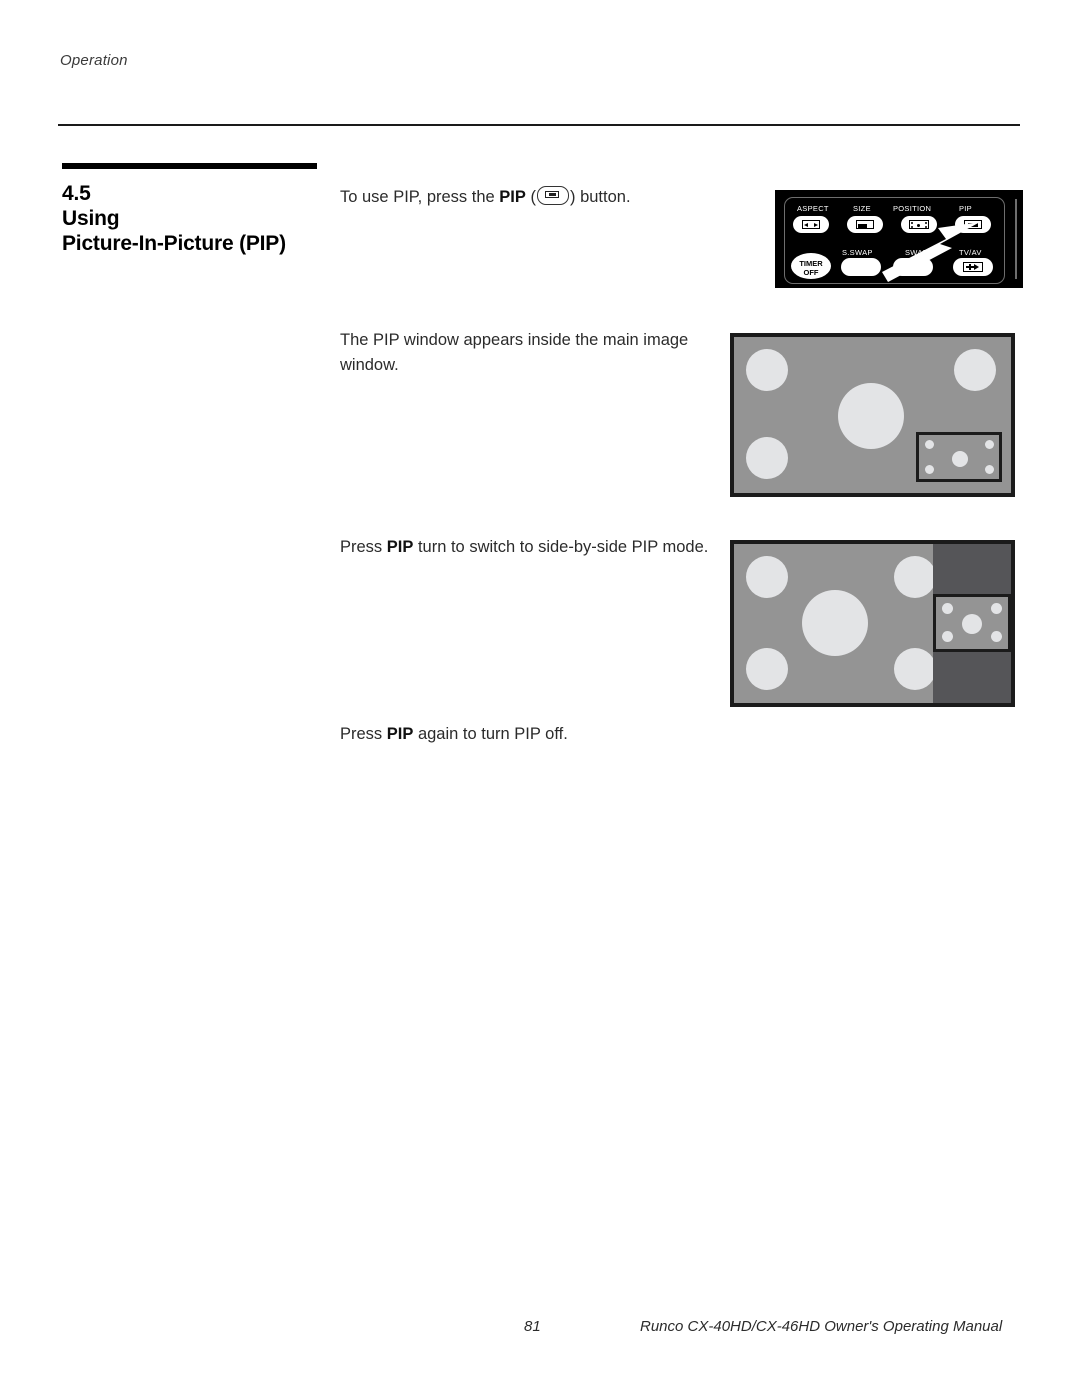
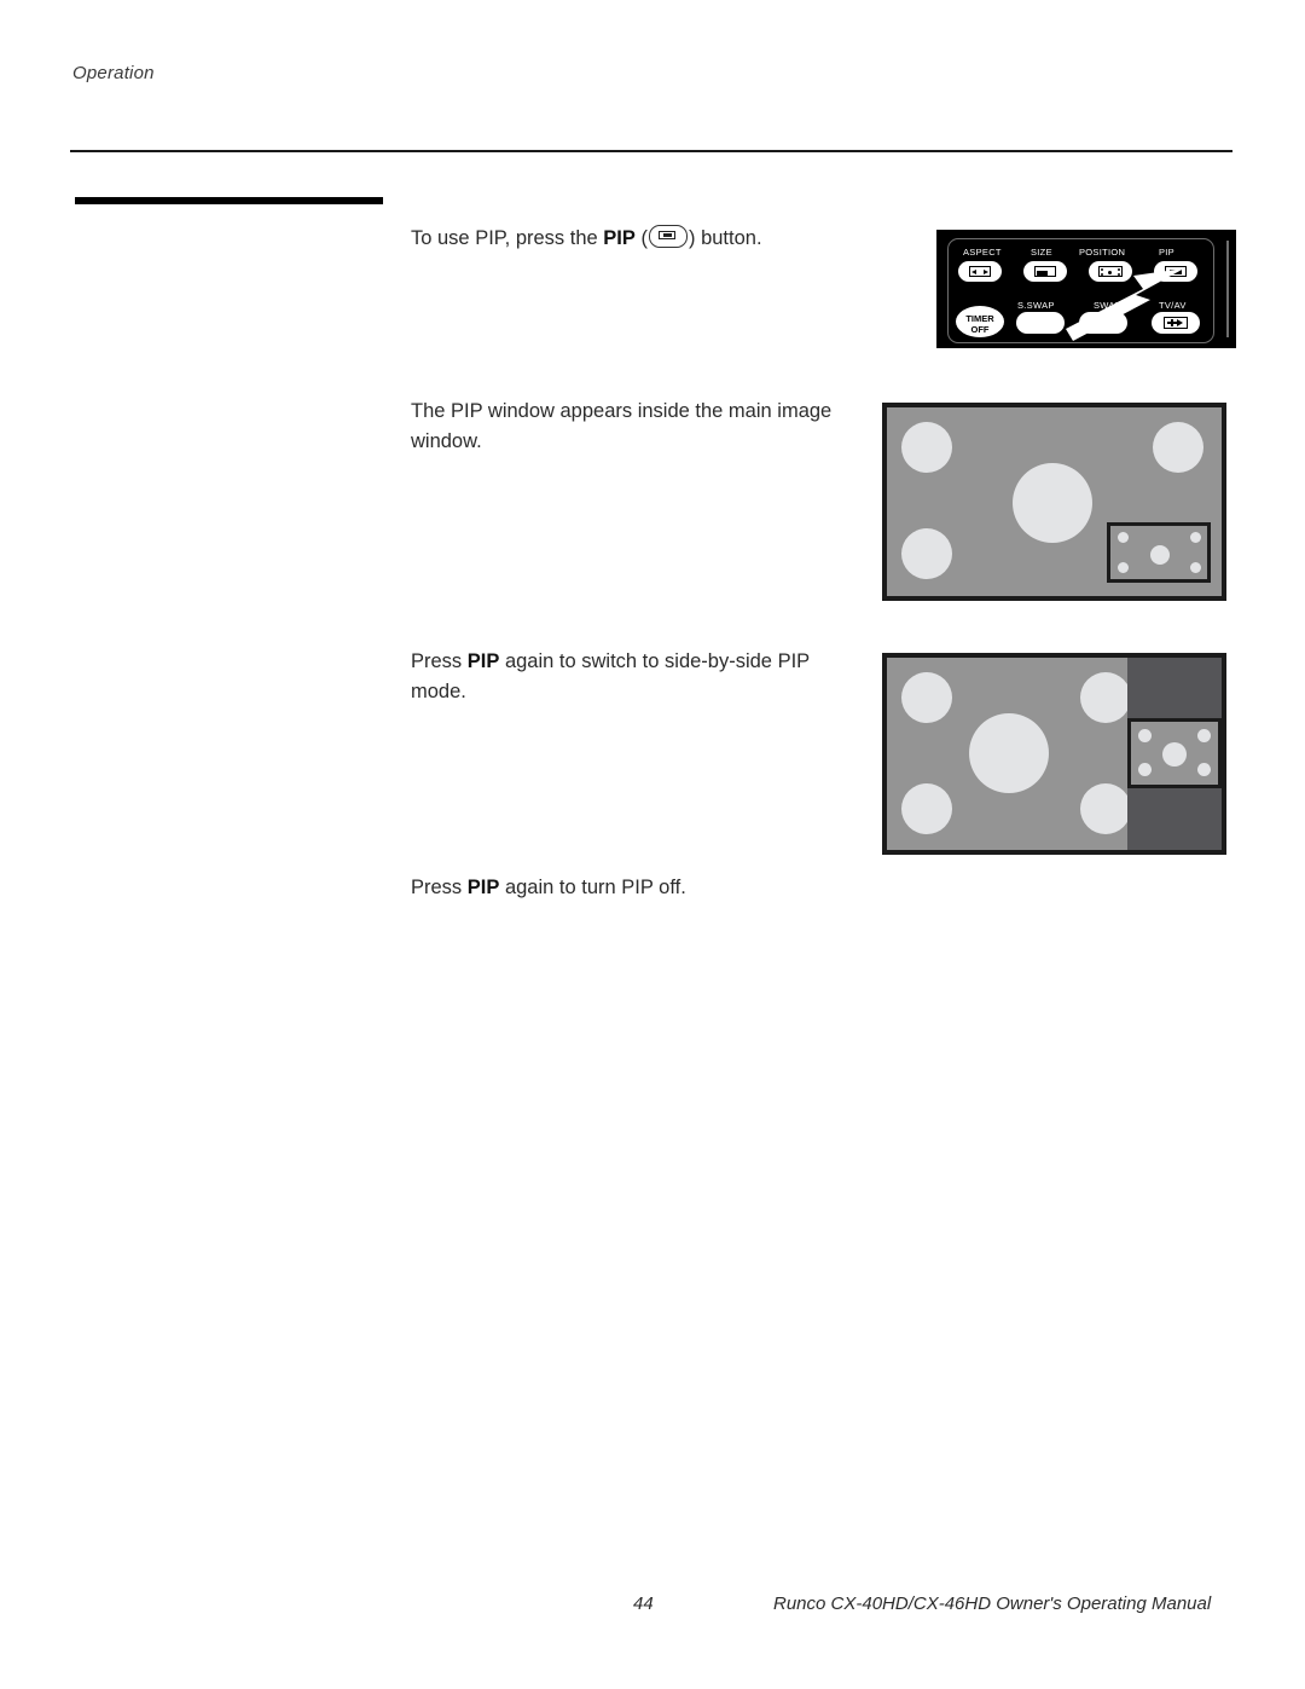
  Operation
- 4.5
- Using
- Picture-In-Picture (PIP)
  To use PIP, press the PIP ( ) button.
  The PIP window appears inside the main image window.
- Press PIP turn to switch to side-by-side PIP mode.
+ Press PIP again to switch to side-by-side PIP mode.
  Press PIP again to turn PIP off.
  ASPECT
  SIZE
  POSITION
  PIP
  S.SWAP
  TV/AV
  TIMER
  OFF
- 81
+ 44
  Runco CX-40HD/CX-46HD Owner's Operating Manual
